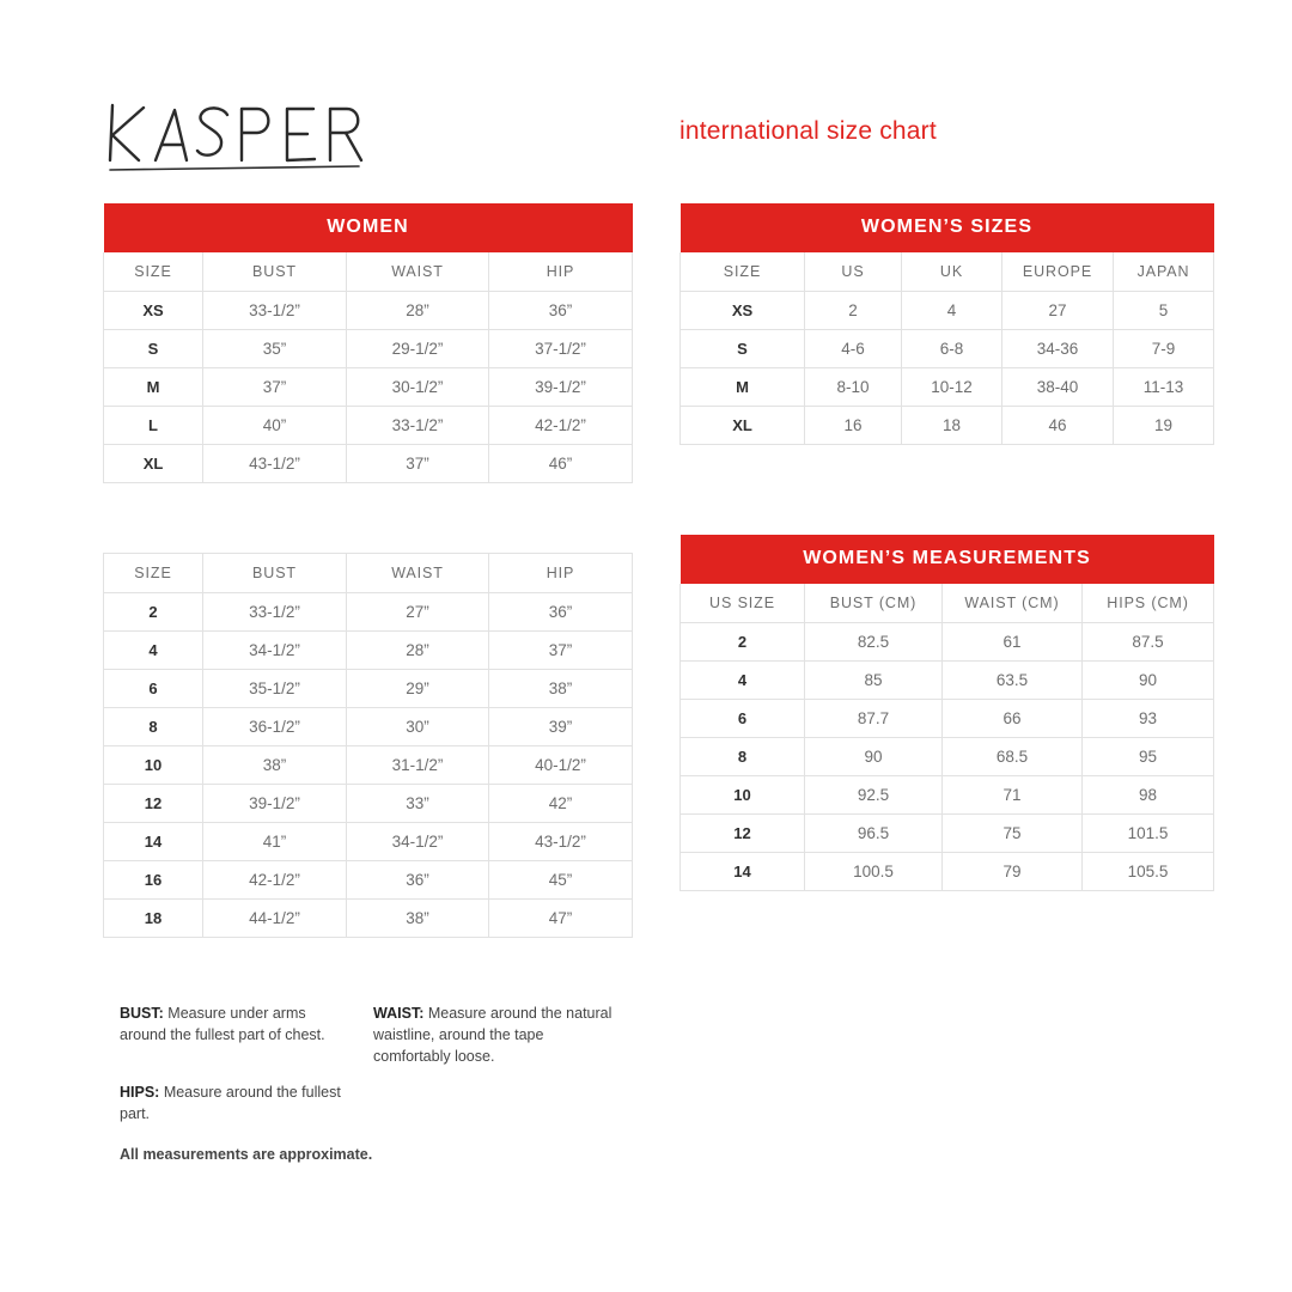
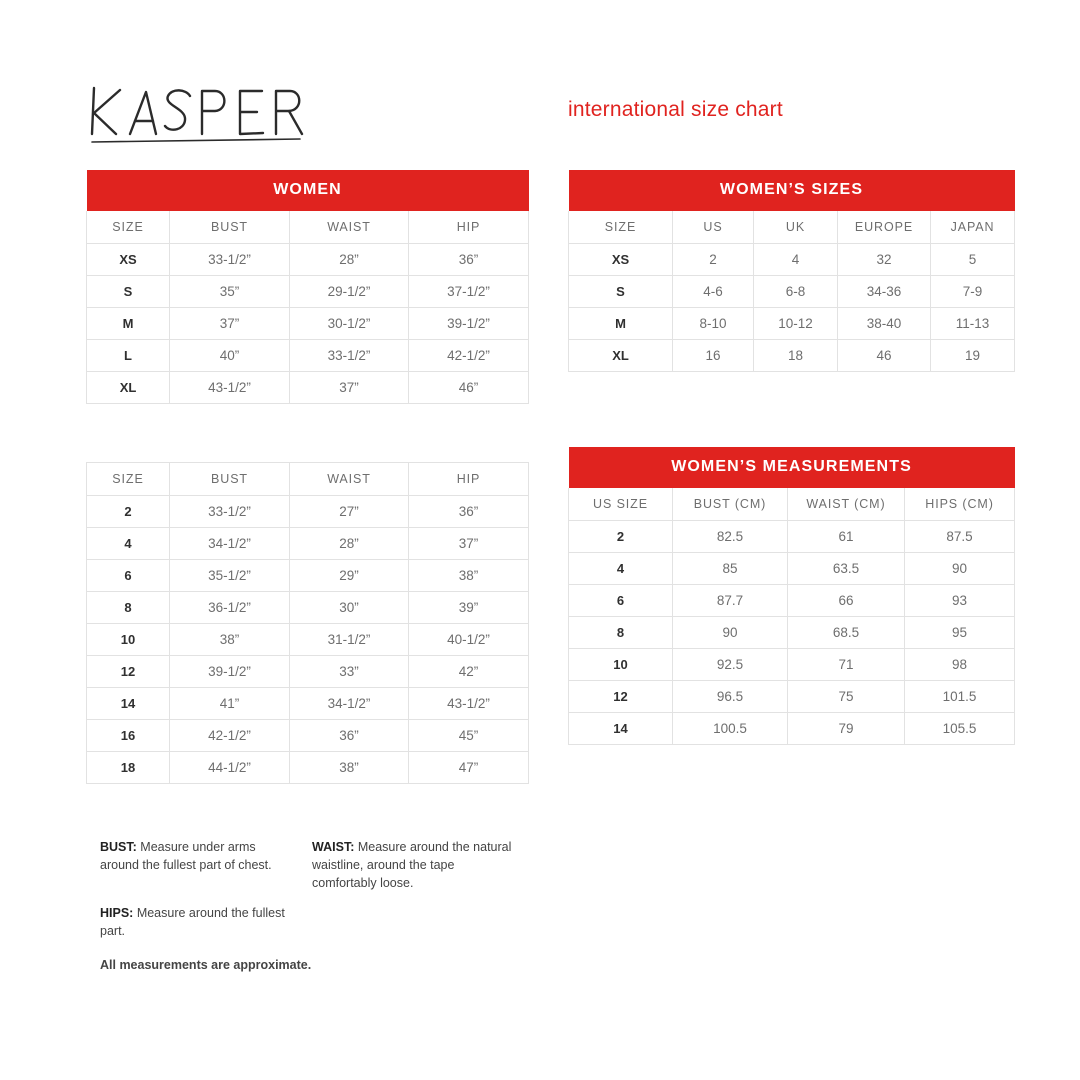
  international size chart
  WOMEN
  SIZE	BUST	WAIST	HIP
  XS	33-1/2”	28”	36”
  S	35”	29-1/2”	37-1/2”
  M	37”	30-1/2”	39-1/2”
  L	40”	33-1/2”	42-1/2”
  XL	43-1/2”	37”	46”
  SIZE	BUST	WAIST	HIP
  2	33-1/2”	27”	36”
  4	34-1/2”	28”	37”
  6	35-1/2”	29”	38”
  8	36-1/2”	30”	39”
  10	38”	31-1/2”	40-1/2”
  12	39-1/2”	33”	42”
  14	41”	34-1/2”	43-1/2”
  16	42-1/2”	36”	45”
  18	44-1/2”	38”	47”
  WOMEN’S SIZES
  SIZE	US	UK	EUROPE	JAPAN
- XS	2	4	27	5
+ XS	2	4	32	5
  S	4-6	6-8	34-36	7-9
  M	8-10	10-12	38-40	11-13
  XL	16	18	46	19
  WOMEN’S MEASUREMENTS
  US SIZE	BUST (CM)	WAIST (CM)	HIPS (CM)
  2	82.5	61	87.5
  4	85	63.5	90
  6	87.7	66	93
  8	90	68.5	95
  10	92.5	71	98
  12	96.5	75	101.5
  14	100.5	79	105.5
  BUST: Measure under arms around the fullest part of chest.
  WAIST: Measure around the natural waistline, around the tape comfortably loose.
  HIPS: Measure around the fullest part.
  All measurements are approximate.
